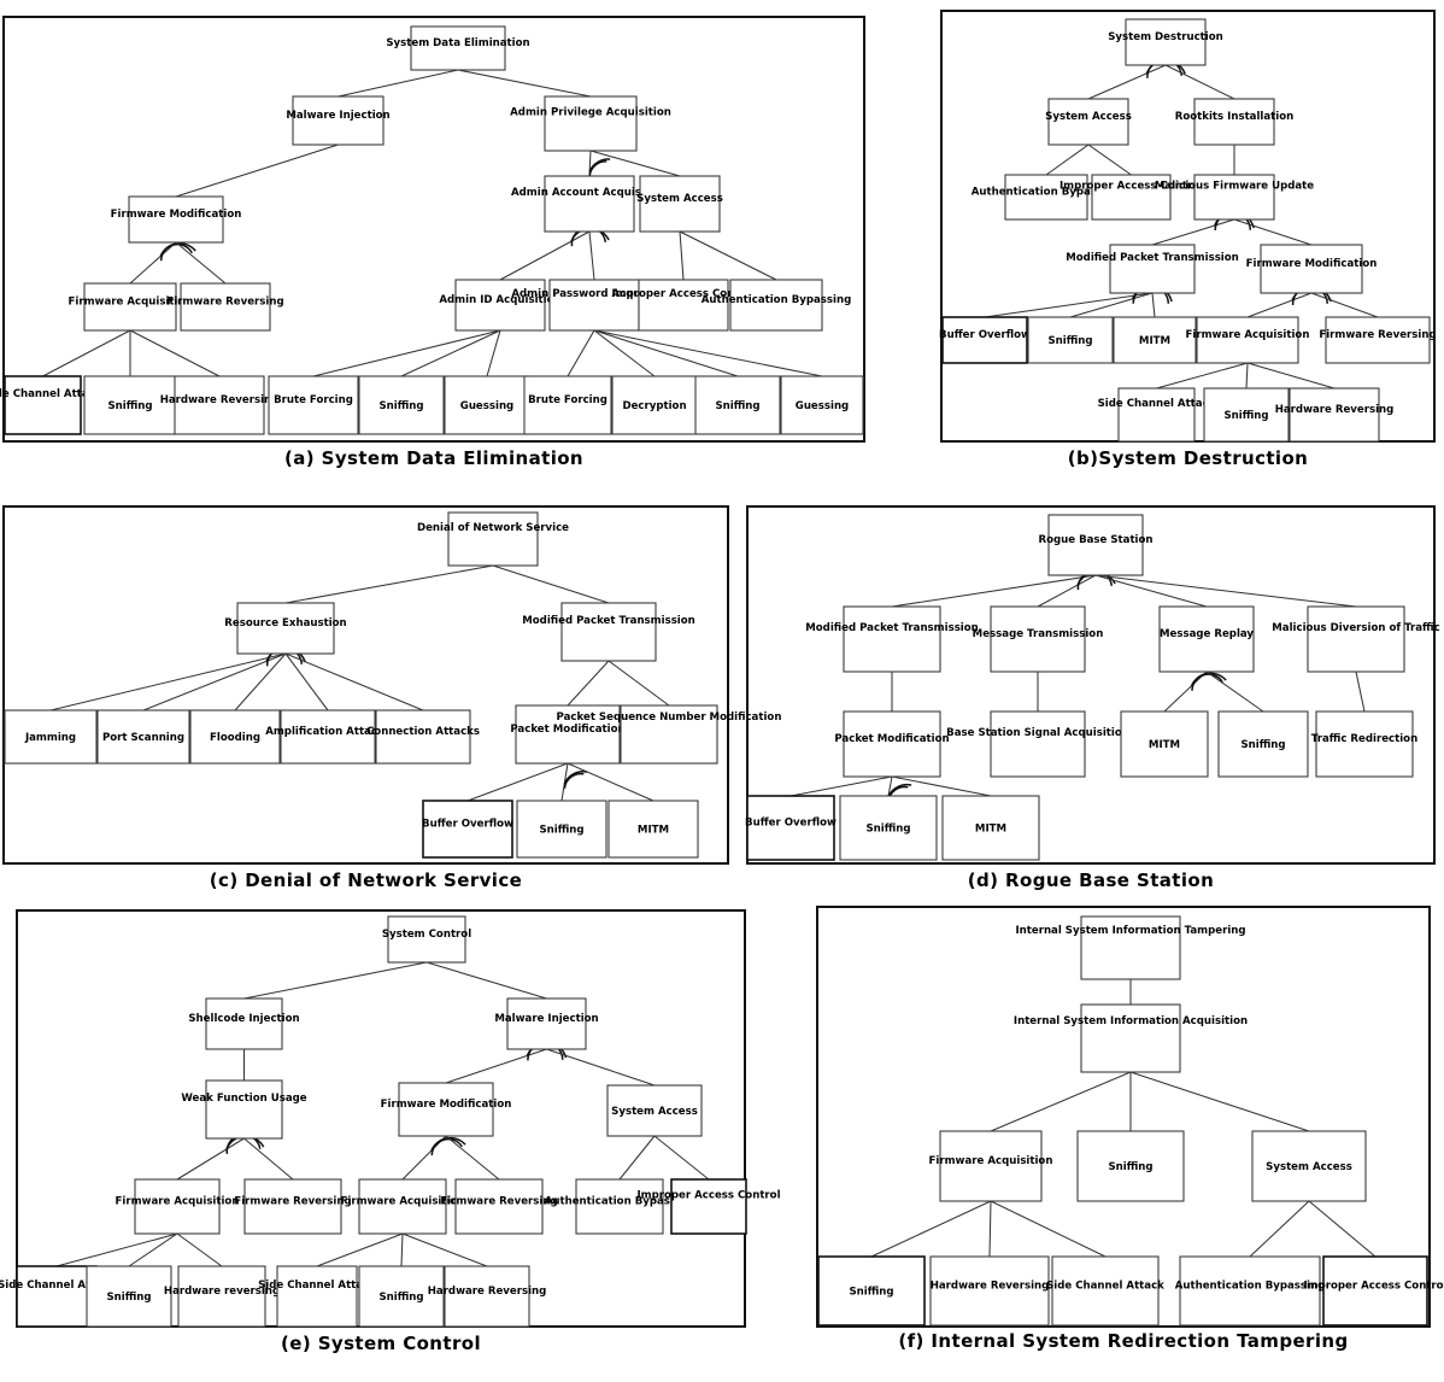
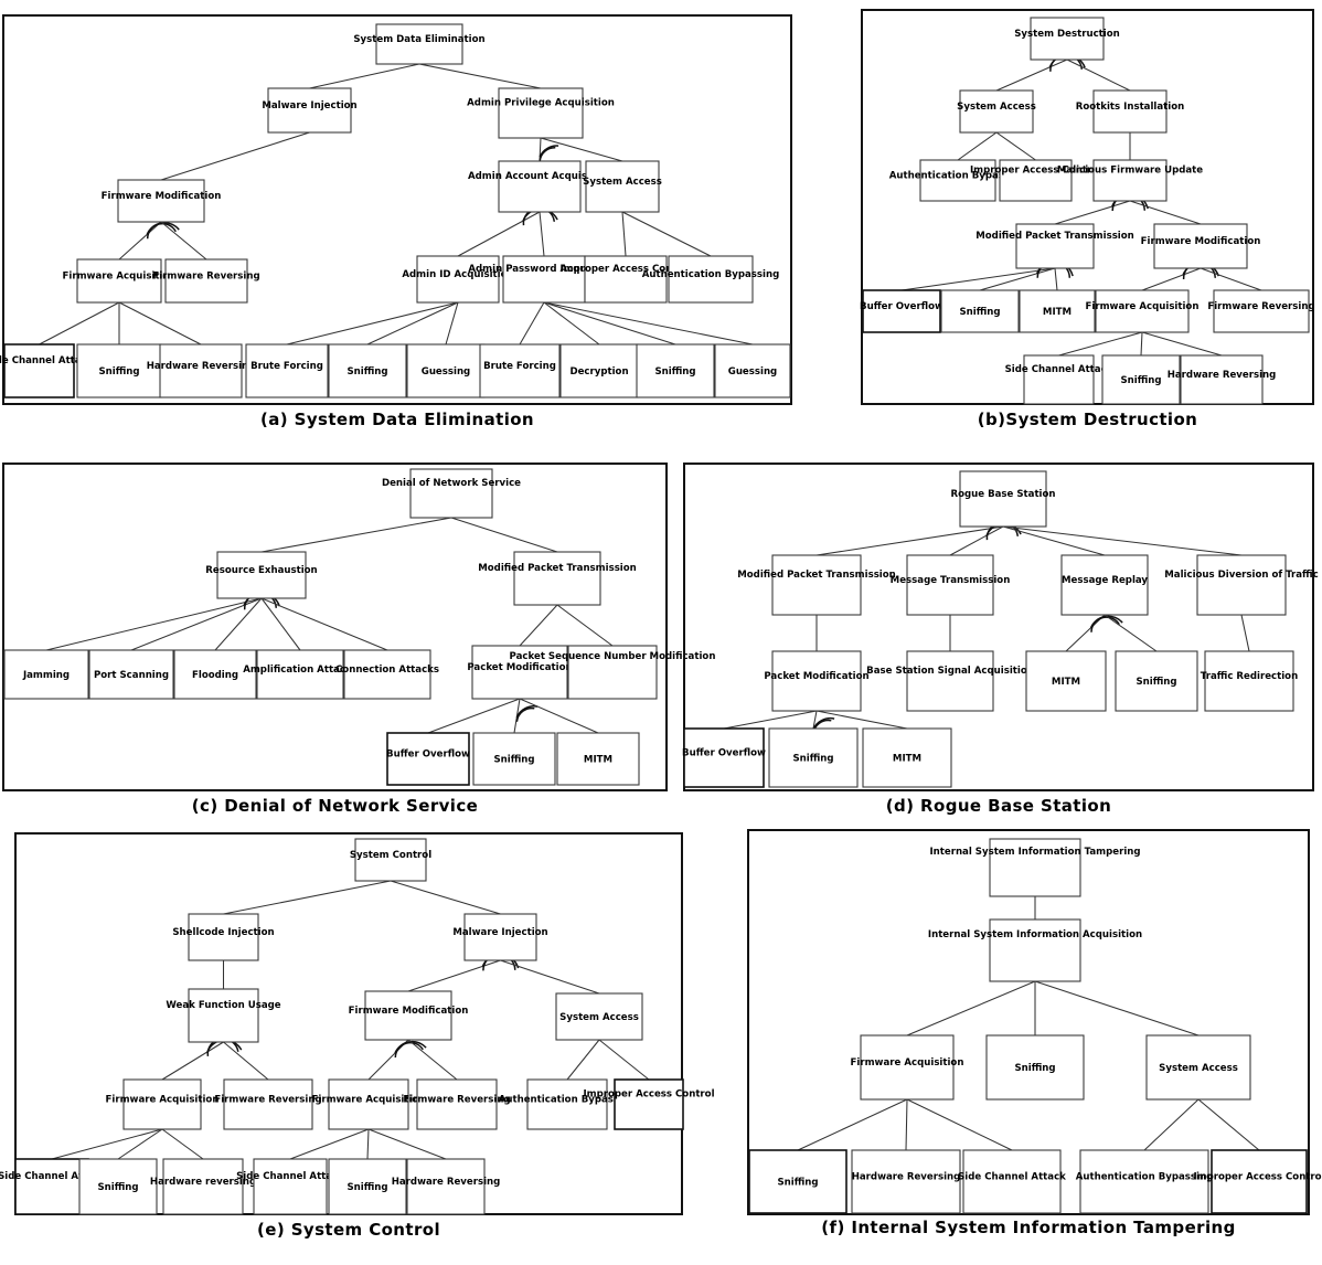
  System Data Elimination
  Malware Injection
  Admin Privilege Acquisition
  Firmware Modification
  Admin Account Acquis
  System Access
  Firmware Acquisiti
  Firmware Reversing
  Admin ID Acquisiti
  Admin Password Acqu
  Improper Access Co
  Authentication Bypassing
  Sniffing
  Hardware Reversin
  Brute Forcing
  Sniffing
  Guessing
  Brute Forcing
  Decryption
  Sniffing
  Guessing
  (a) System Data Elimination
  System Destruction
  System Access
  Rootkits Installation
  Authentication Bypa
  Improper Access Contr
  Malicious Firmware Update
  Modified Packet Transmission
  Firmware Modification
  Buffer Overflow
  Sniffing
  MITM
  Firmware Acquisition
  Firmware Reversing
  Side Channel Atta
  Sniffing
  Hardware Reversing
  (b)System Destruction
  Denial of Network Service
  Resource Exhaustion
  Modified Packet Transmission
  Jamming
  Port Scanning
  Flooding
  Amplification Attac
  Connection Attacks
  Packet Modificatio
  Packet Sequence Number Modification
  Buffer Overflow
  Sniffing
  MITM
  (c) Denial of Network Service
  Rogue Base Station
  Modified Packet Transmission
  Message Transmission
  Message Replay
  Malicious Diversion of Traffic
  Packet Modification
  Base Station Signal Acquisitio
  MITM
  Sniffing
  Traffic Redirection
  Buffer Overflow
  Sniffing
  MITM
  (d) Rogue Base Station
  System Control
  Shellcode Injection
  Malware Injection
  Weak Function Usage
  Firmware Modification
  System Access
  Firmware Acquisition
  Firmware Reversing
  Firmware Acquisitio
  Firmware Reversing
  Authentication Bypas
  Improper Access Control
  Side Channel A
  Sniffing
  Hardware reversing
  Side Channel Att
  Sniffing
  Hardware Reversing
  (e) System Control
  Internal System Information Tampering
  Internal System Information Acquisition
  Firmware Acquisition
  Sniffing
  System Access
  Sniffing
  Hardware Reversing
  Side Channel Attack
  Authentication Bypassing
  Improper Access Contro
- (f) Internal System Redirection Tampering
+ (f) Internal System Information Tampering
